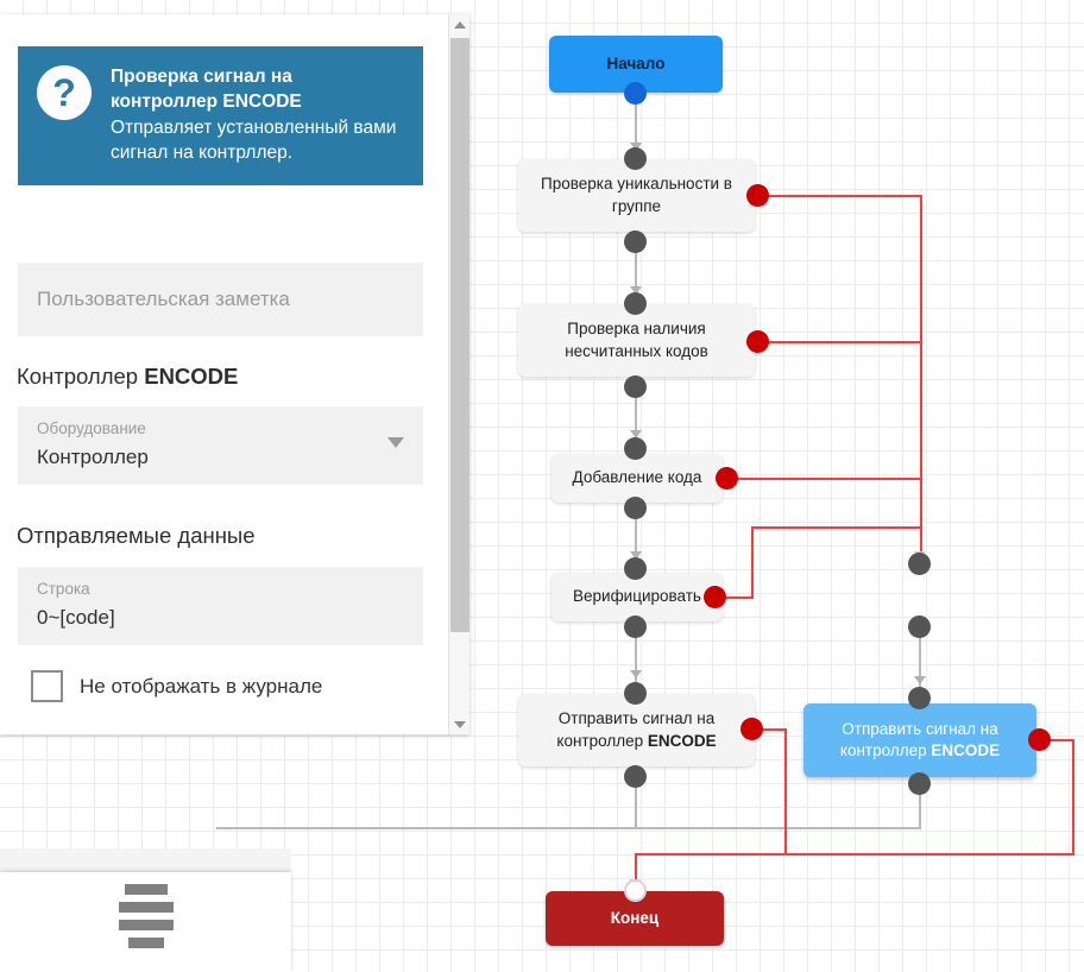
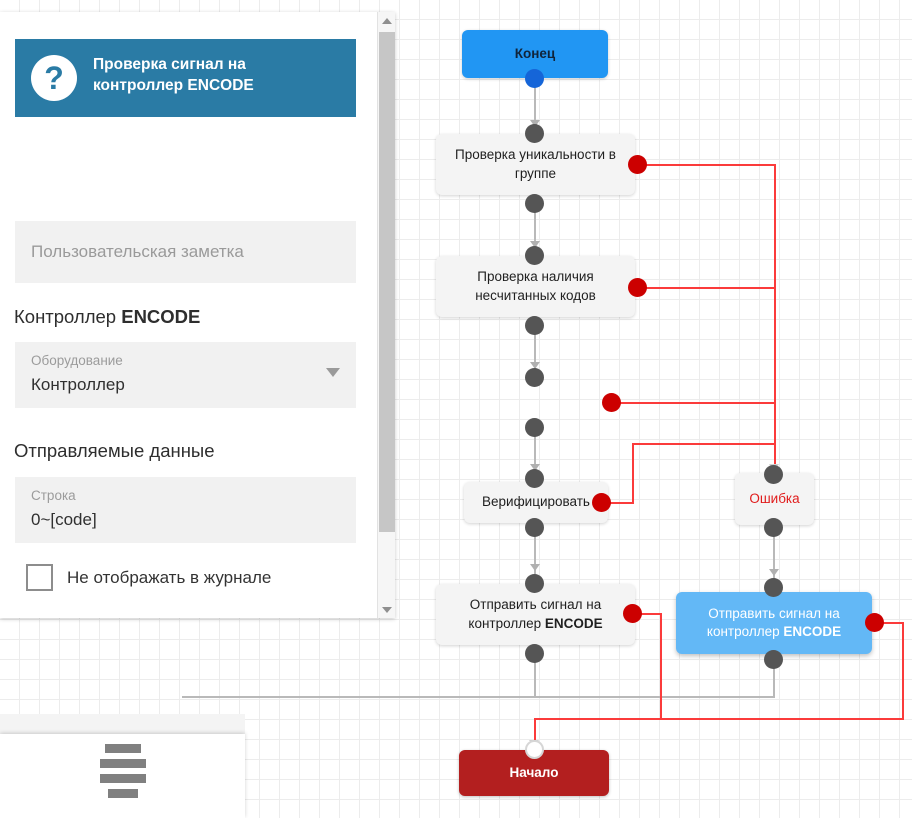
- Начало
+ Конец
  Проверка уникальности в группе
  Проверка наличия несчитанных кодов
- Добавление кода
  Верифицировать
+ Ошибка
  Отправить сигнал на
  контроллер ENCODE
  Отправить сигнал на
  контроллер ENCODE
- Конец
+ Начало
  ?
  Проверка сигнал на контроллер ENCODE
- Отправляет установленный вами сигнал на контрллер.
  Пользовательская заметка
  Контроллер ENCODE
  Оборудование
  Контроллер
  Отправляемые данные
  Строка
  0~[code]
  Не отображать в журнале
